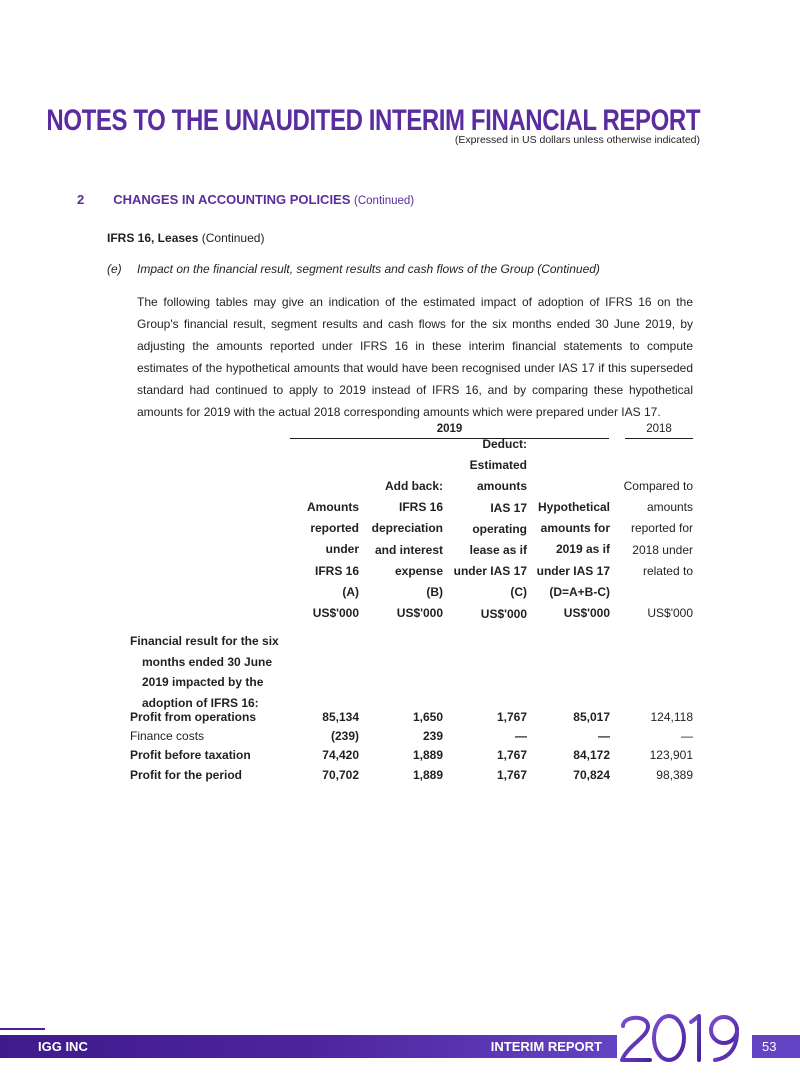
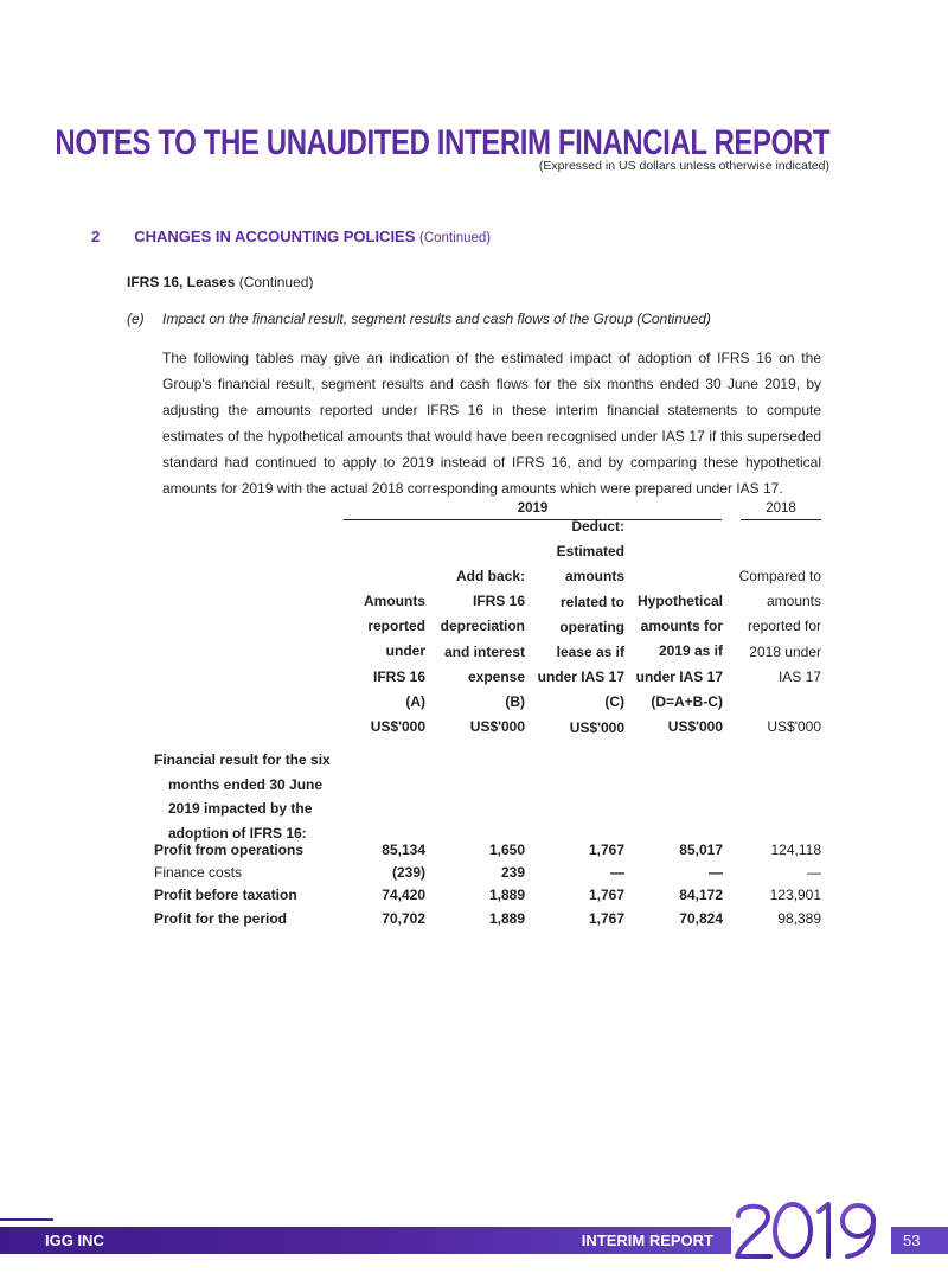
  NOTES TO THE UNAUDITED INTERIM FINANCIAL REPORT
  (Expressed in US dollars unless otherwise indicated)
  2 CHANGES IN ACCOUNTING POLICIES (Continued)
  IFRS 16, Leases (Continued)
  (e) Impact on the financial result, segment results and cash flows of the Group (Continued)
  The following tables may give an indication of the estimated impact of adoption of IFRS 16 on the Group's financial result, segment results and cash flows for the six months ended 30 June 2019, by adjusting the amounts reported under IFRS 16 in these interim financial statements to compute estimates of the hypothetical amounts that would have been recognised under IAS 17 if this superseded standard had continued to apply to 2019 instead of IFRS 16, and by comparing these hypothetical amounts for 2019 with the actual 2018 corresponding amounts which were prepared under IAS 17.
  2019
  2018
  Amounts
  reported
  under
  IFRS 16
  (A)
  US$'000
  Add back:
  IFRS 16
  depreciation
  and interest
  expense
  (B)
  US$'000
  Deduct:
  Estimated
  amounts
- IAS 17
+ related to
  operating
  lease as if
  under IAS 17
  (C)
  US$'000
  Hypothetical
  amounts for
  2019 as if
  under IAS 17
  (D=A+B-C)
  US$'000
  Compared to
  amounts
  reported for
  2018 under
- related to
+ IAS 17
  US$'000
  Financial result for the six
  months ended 30 June
  2019 impacted by the
  adoption of IFRS 16:
  Profit from operations
  85,134
  1,650
  1,767
  85,017
  124,118
  Finance costs
  (239)
  239
  —
  —
  —
  Profit before taxation
  74,420
  1,889
  1,767
  84,172
  123,901
  Profit for the period
  70,702
  1,889
  1,767
  70,824
  98,389
  IGG INC
  INTERIM REPORT
  53
